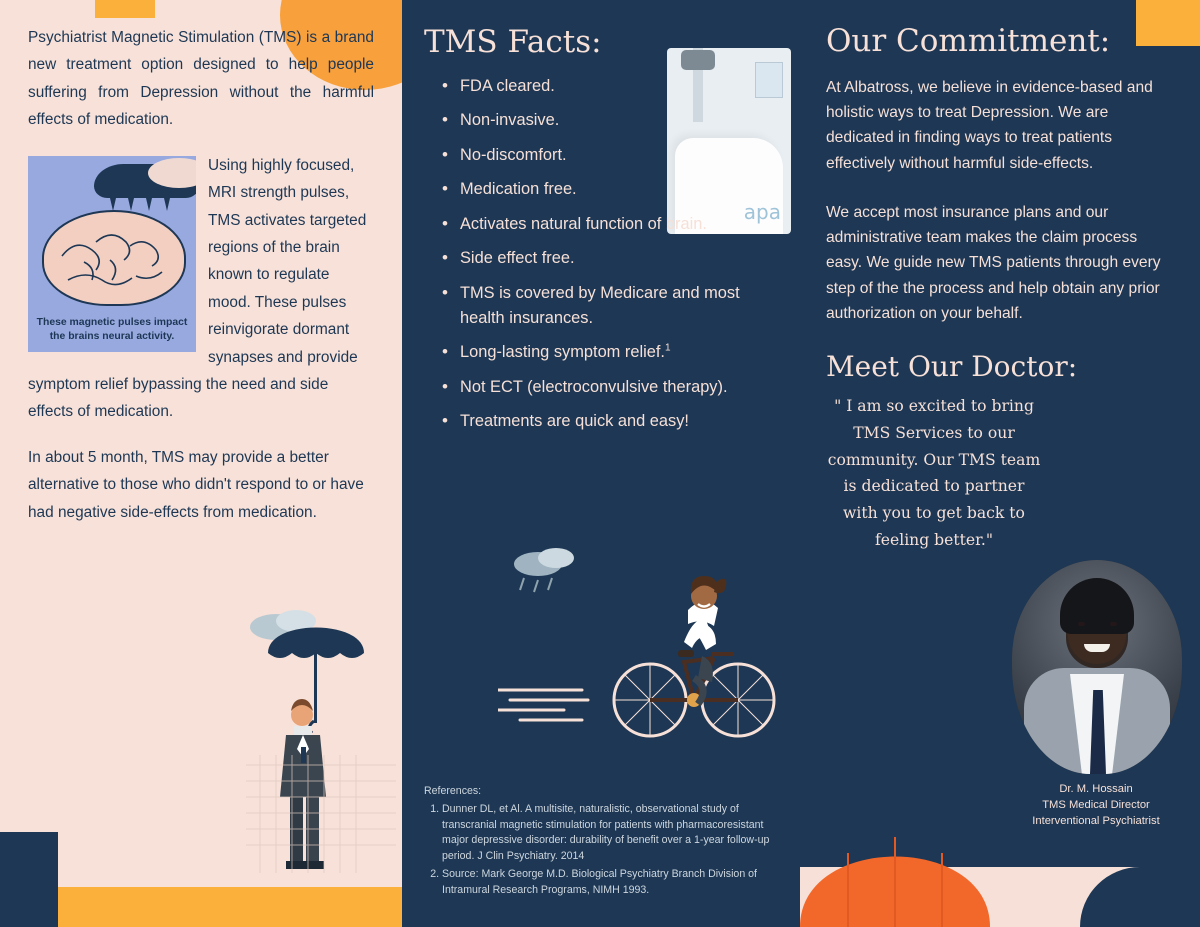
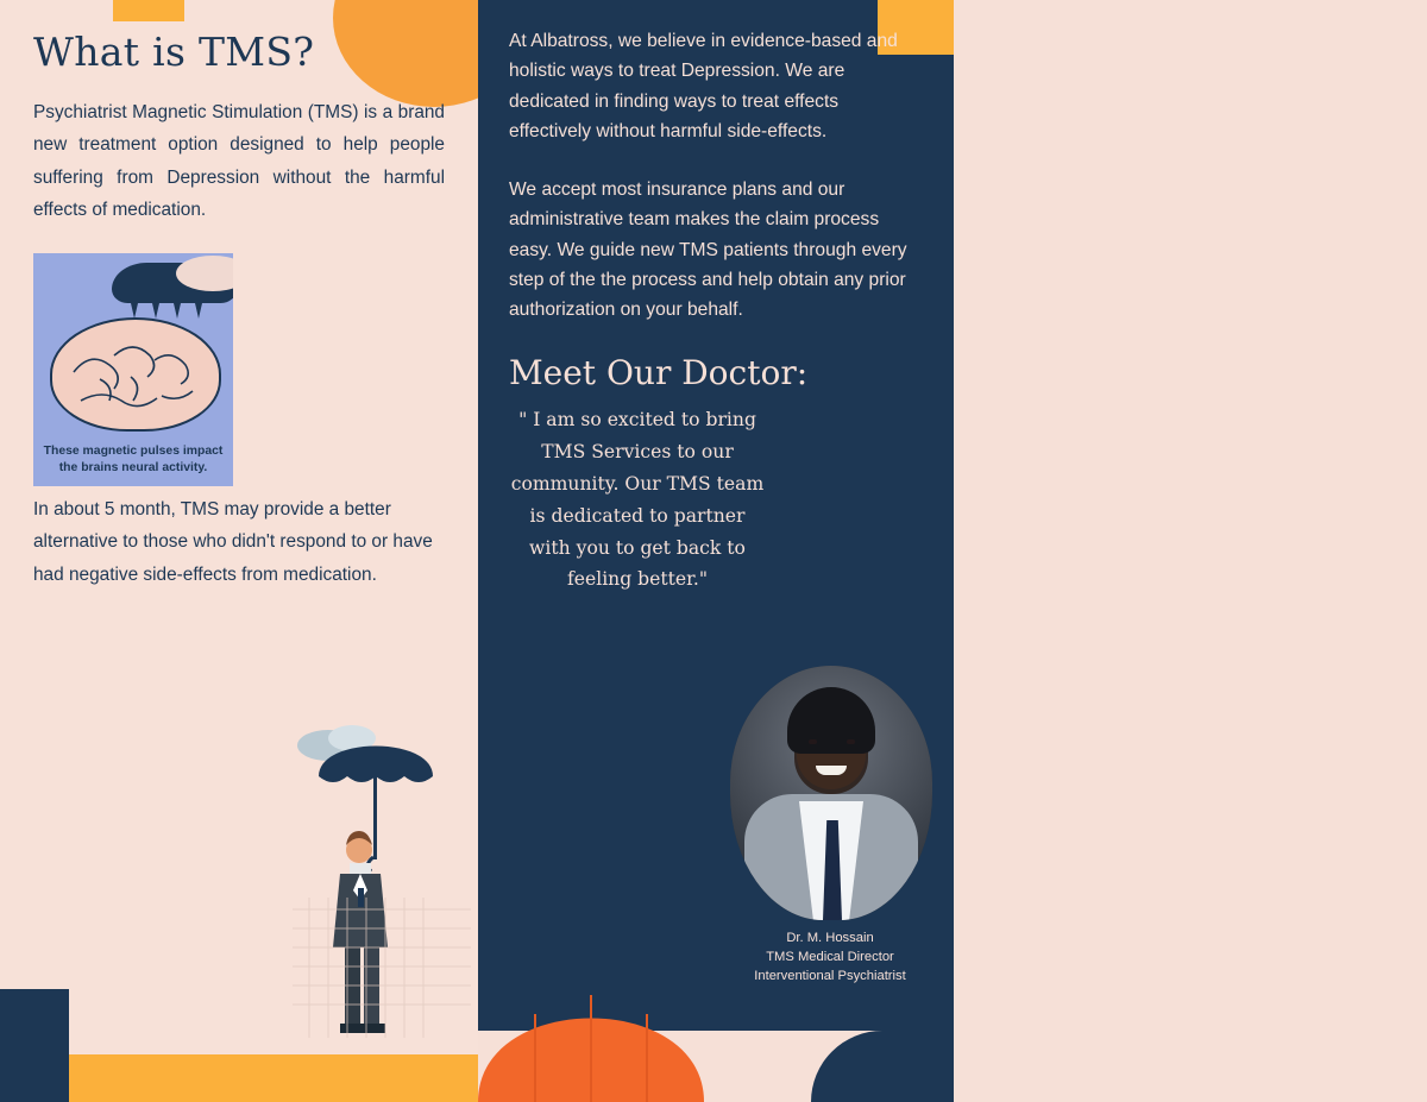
+ What is TMS?
  Psychiatrist Magnetic Stimulation (TMS) is a brand new treatment option designed to help people suffering from Depression without the harmful effects of medication.
  These magnetic pulses impact the brains neural activity.
- Using highly focused, MRI strength pulses, TMS activates targeted regions of the brain known to regulate mood. These pulses reinvigorate dormant synapses and provide symptom relief bypassing the need and side effects of medication.
  In about 5 month, TMS may provide a better alternative to those who didn't respond to or have had negative side-effects from medication.
- TMS Facts:
- apa
- FDA cleared.
- Non-invasive.
- No-discomfort.
- Medication free.
- Activates natural function of brain.
- Side effect free.
- TMS is covered by Medicare and most health insurances.
- Long-lasting symptom relief.1
- Not ECT (electroconvulsive therapy).
- Treatments are quick and easy!
- References:
- Dunner DL, et Al. A multisite, naturalistic, observational study of transcranial magnetic stimulation for patients with pharmacoresistant major depressive disorder: durability of benefit over a 1-year follow-up period. J Clin Psychiatry. 2014
- Source: Mark George M.D. Biological Psychiatry Branch Division of Intramural Research Programs, NIMH 1993.
- Our Commitment:
- At Albatross, we believe in evidence-based and holistic ways to treat Depression. We are dedicated in finding ways to treat patients effectively without harmful side-effects.
+ At Albatross, we believe in evidence-based and holistic ways to treat Depression. We are dedicated in finding ways to treat effects effectively without harmful side-effects.
  We accept most insurance plans and our administrative team makes the claim process easy. We guide new TMS patients through every step of the the process and help obtain any prior authorization on your behalf.
  Meet Our Doctor:
  " I am so excited to bring TMS Services to our community. Our TMS team is dedicated to partner with you to get back to feeling better."
  Dr. M. Hossain
  TMS Medical Director
  Interventional Psychiatrist
